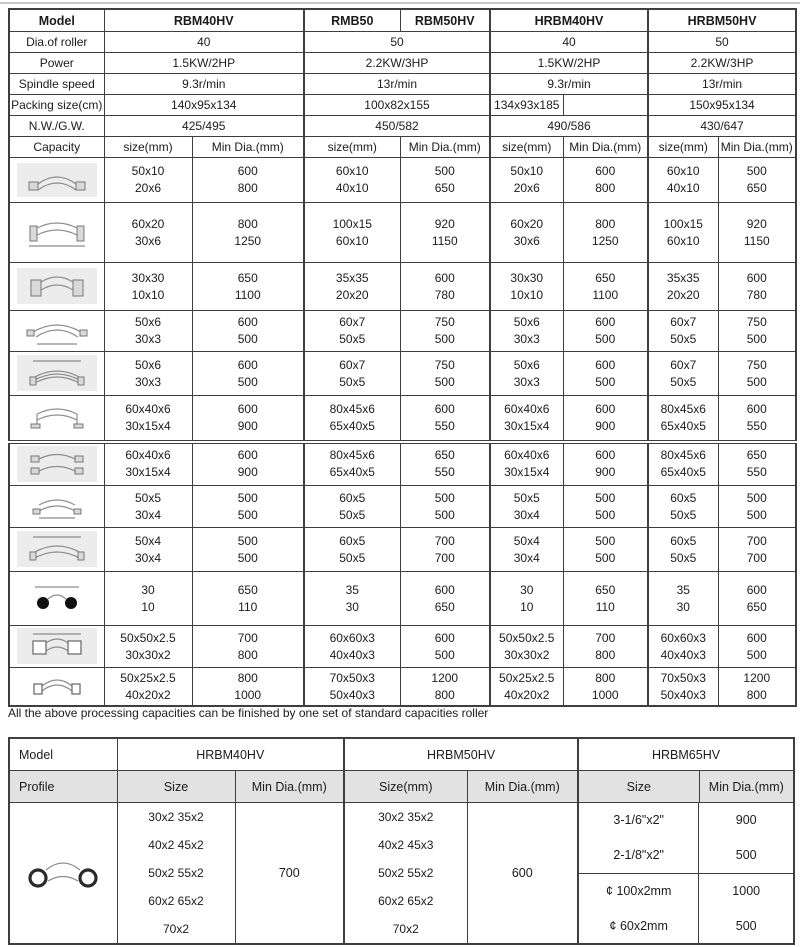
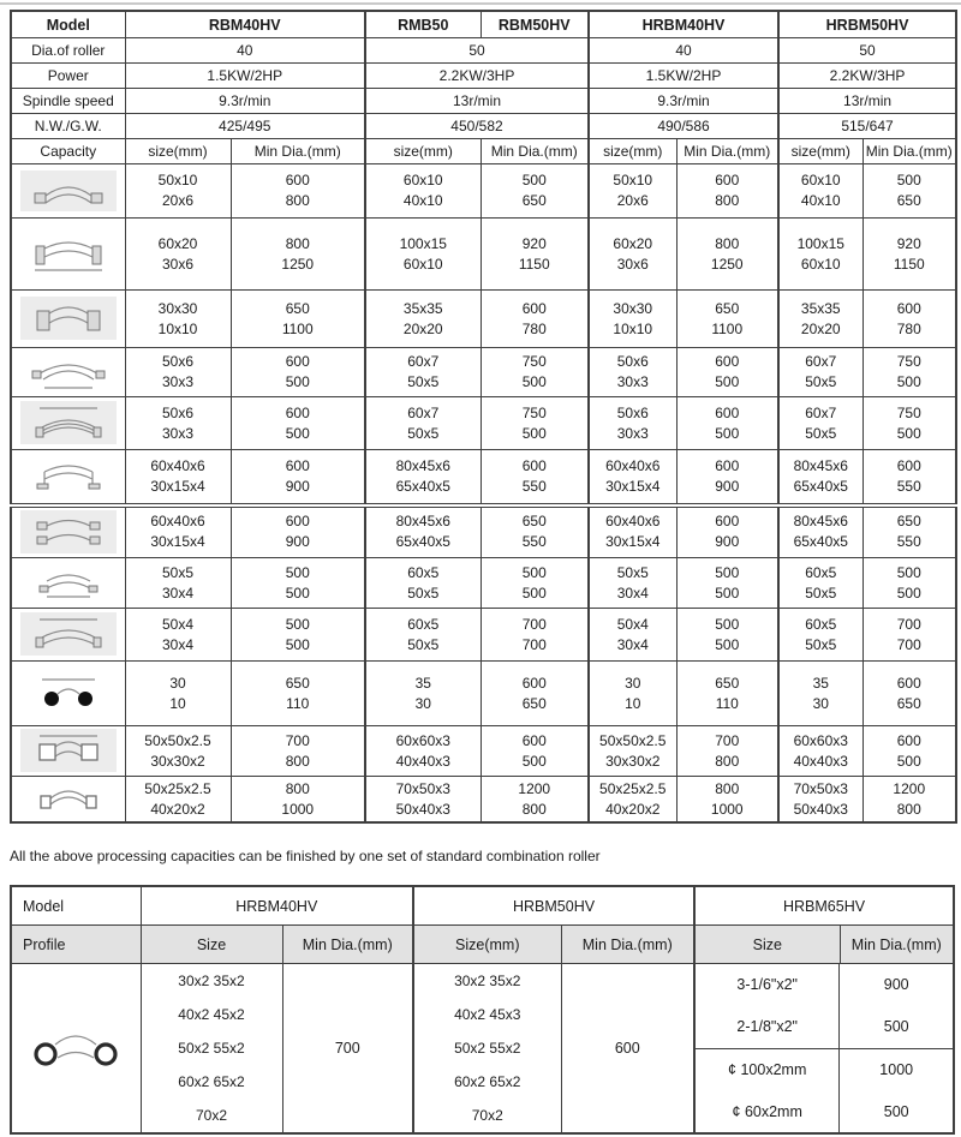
  Model	RBM40HV	RMB50	RBM50HV	HRBM40HV	HRBM50HV
  Dia.of roller	40	50	40	50
  Power	1.5KW/2HP	2.2KW/3HP	1.5KW/2HP	2.2KW/3HP
  Spindle speed	9.3r/min	13r/min	9.3r/min	13r/min
- Packing size(cm)	140x95x134	100x82x155	134x93x185		150x95x134
- N.W./G.W.	425/495	450/582	490/586	430/647
+ N.W./G.W.	425/495	450/582	490/586	515/647
  Capacity	size(mm)	Min Dia.(mm)	size(mm)	Min Dia.(mm)	size(mm)	Min Dia.(mm)	size(mm)	Min Dia.(mm)
  	50x1020x6	600800	60x1040x10	500650	50x1020x6	600800	60x1040x10	500650
  	60x2030x6	8001250	100x1560x10	9201150	60x2030x6	8001250	100x1560x10	9201150
  	30x3010x10	6501100	35x3520x20	600780	30x3010x10	6501100	35x3520x20	600780
  	50x630x3	600500	60x750x5	750500	50x630x3	600500	60x750x5	750500
  	50x630x3	600500	60x750x5	750500	50x630x3	600500	60x750x5	750500
  	60x40x630x15x4	600900	80x45x665x40x5	600550	60x40x630x15x4	600900	80x45x665x40x5	600550
  	60x40x630x15x4	600900	80x45x665x40x5	650550	60x40x630x15x4	600900	80x45x665x40x5	650550
  	50x530x4	500500	60x550x5	500500	50x530x4	500500	60x550x5	500500
  	50x430x4	500500	60x550x5	700700	50x430x4	500500	60x550x5	700700
  	3010	650110	3530	600650	3010	650110	3530	600650
  	50x50x2.530x30x2	700800	60x60x340x40x3	600500	50x50x2.530x30x2	700800	60x60x340x40x3	600500
  	50x25x2.540x20x2	8001000	70x50x350x40x3	1200800	50x25x2.540x20x2	8001000	70x50x350x40x3	1200800
- All the above processing capacities can be finished by one set of standard capacities roller
+ All the above processing capacities can be finished by one set of standard combination roller
  Model	HRBM40HV	HRBM50HV	HRBM65HV
  Profile	Size	Min Dia.(mm)	Size(mm)	Min Dia.(mm)	Size	Min Dia.(mm)
  	30x2 35x240x2 45x250x2 55x260x2 65x270x2	700	30x2 35x240x2 45x350x2 55x260x2 65x270x2	600
  3-1/6"x2"	900
  2-1/8"x2"	500
  ¢ 100x2mm	1000
  ¢ 60x2mm	500
